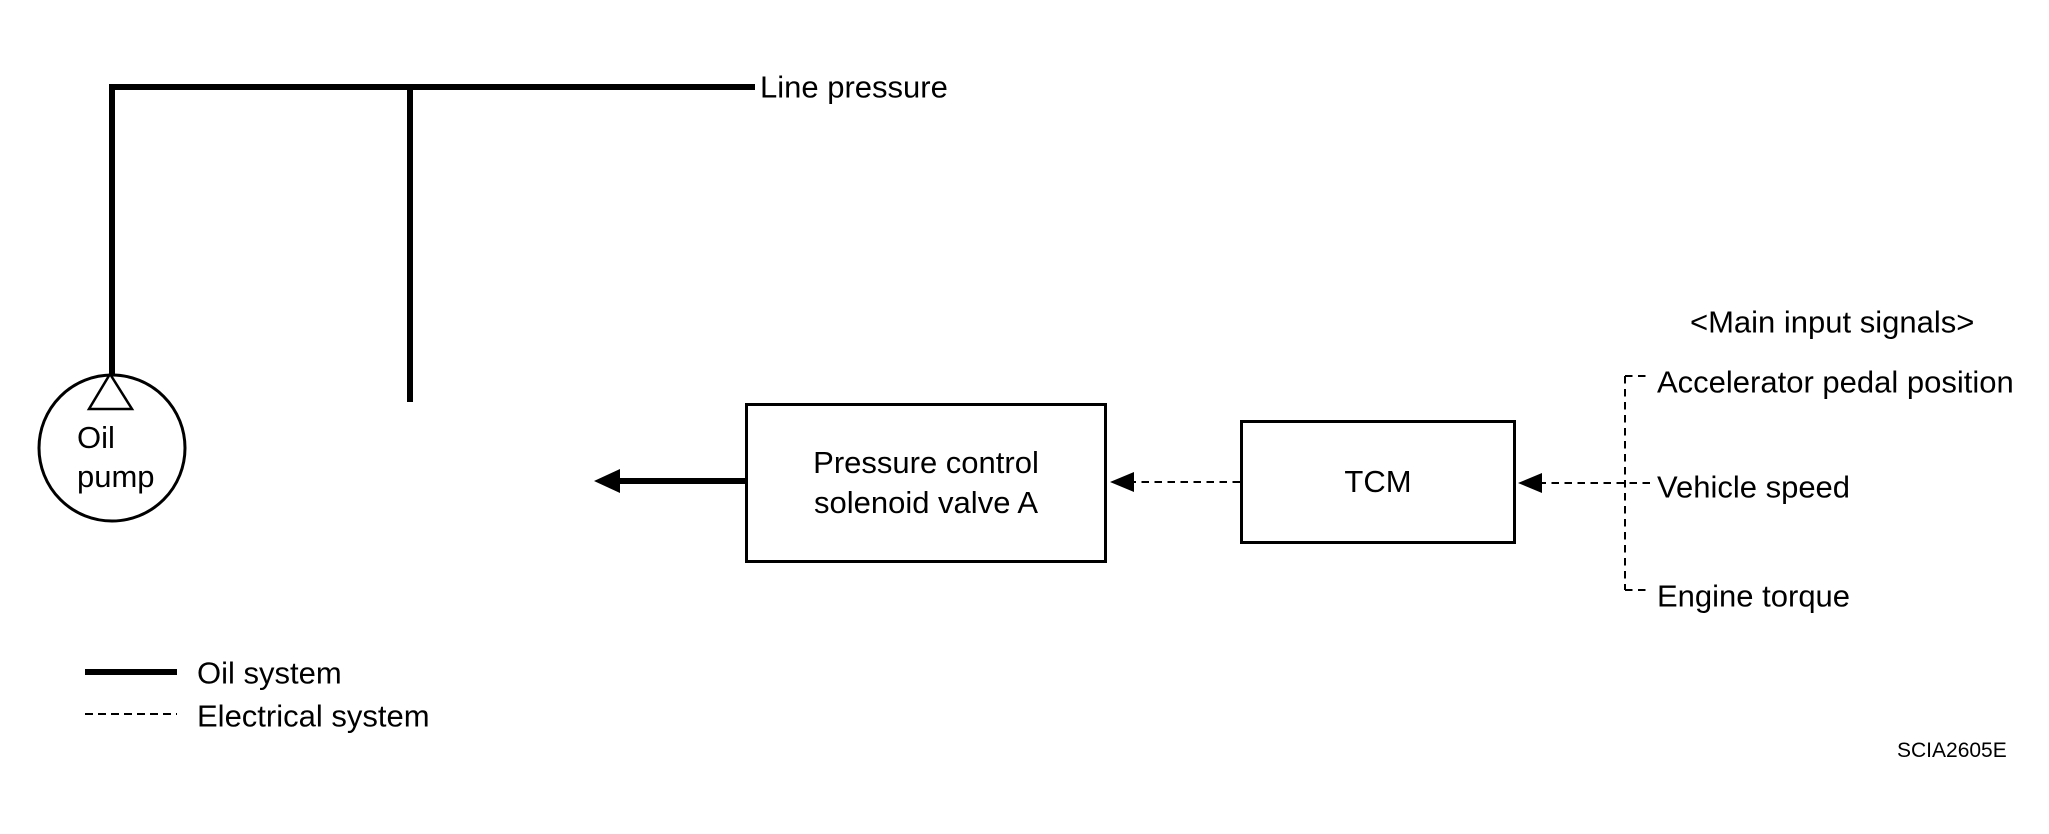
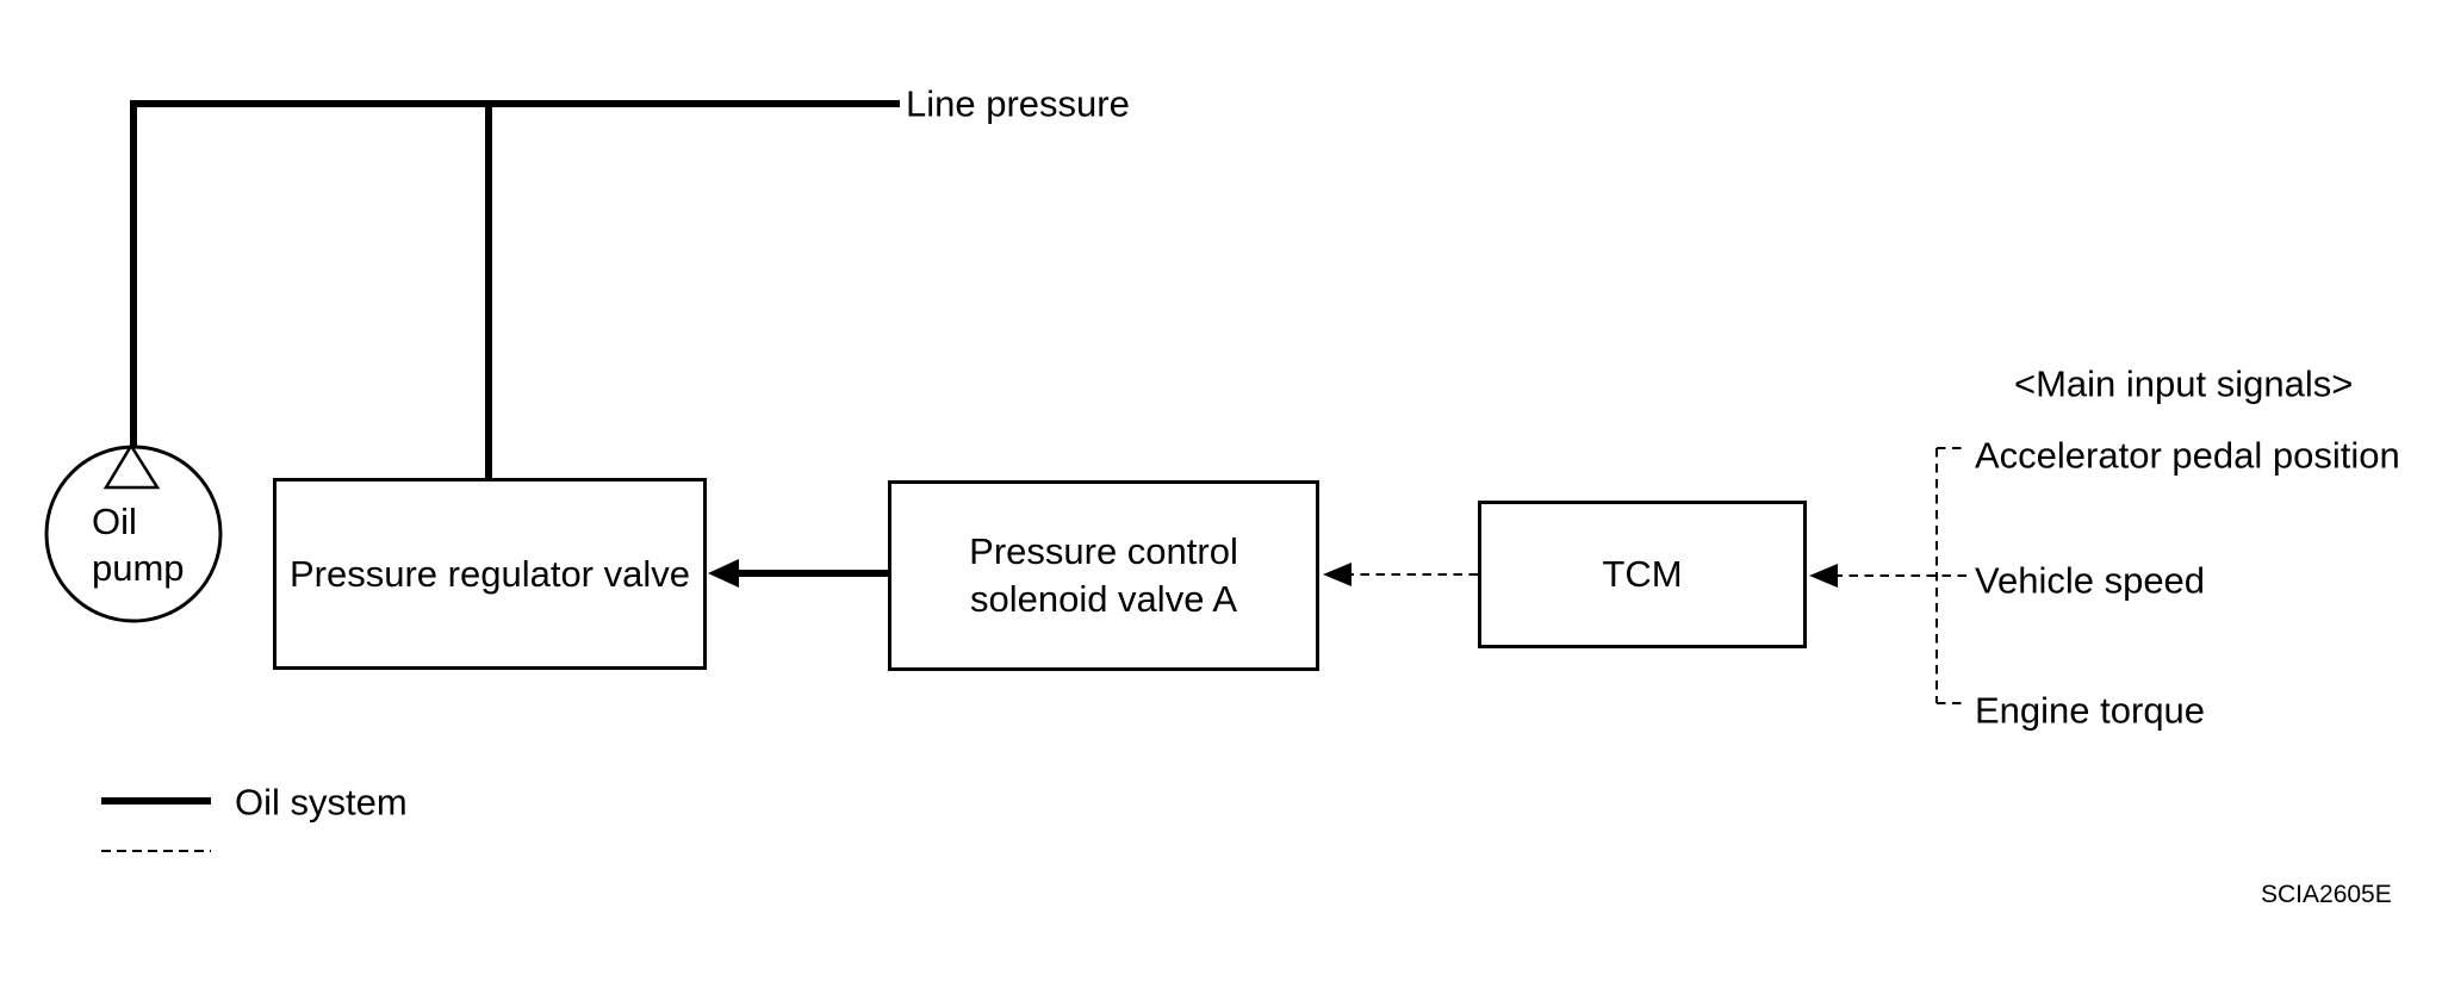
  Line pressure
  Oil
  pump
+ Pressure regulator valve
  Pressure control
  solenoid valve A
  TCM
  <Main input signals>
  Accelerator pedal position
  Vehicle speed
  Engine torque
  Oil system
- Electrical system
  SCIA2605E
